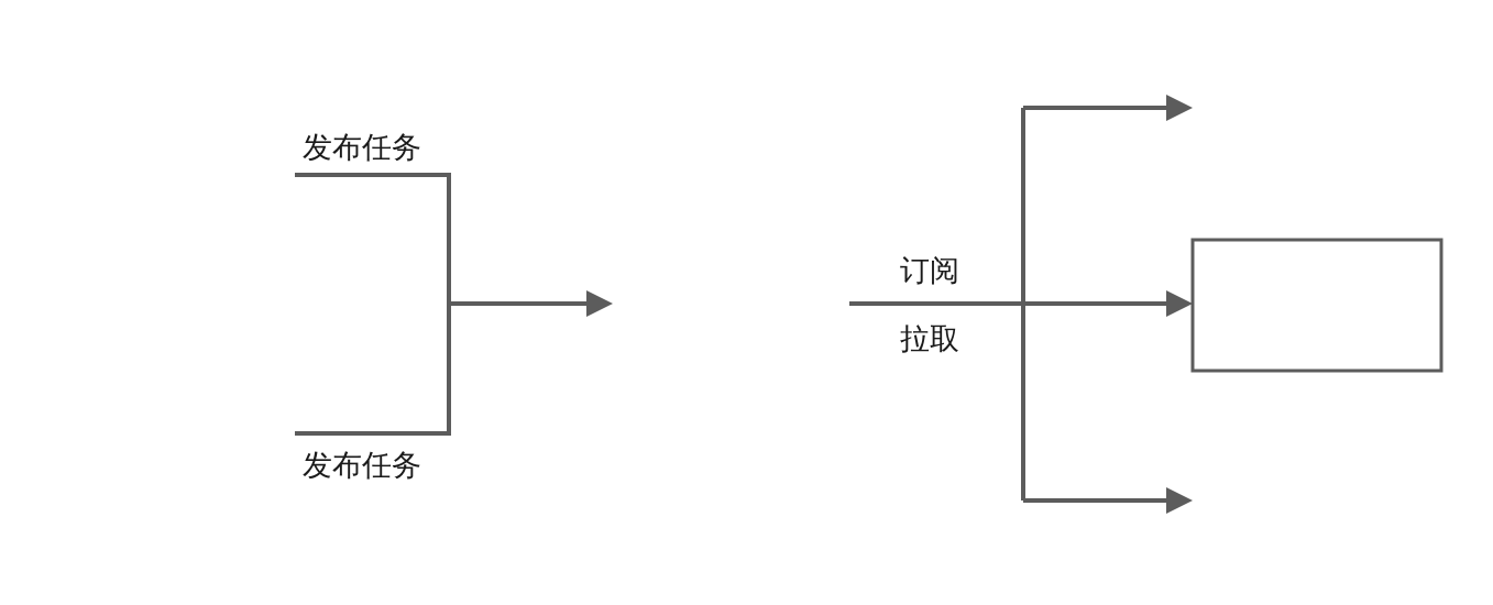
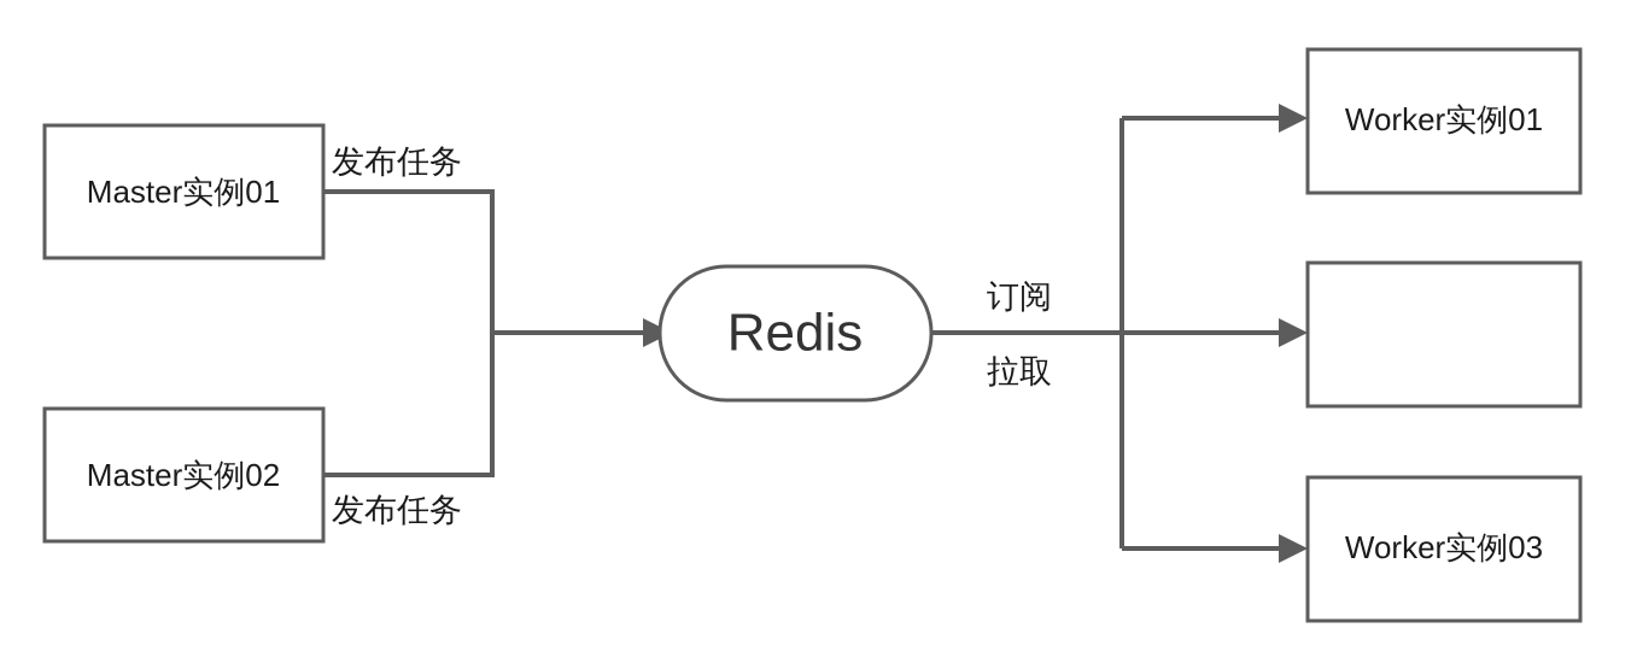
+ Master实例01
+ Master实例02
+ Redis
+ Worker实例01
+ Worker实例03
  发布任务
  发布任务
  订阅
  拉取
